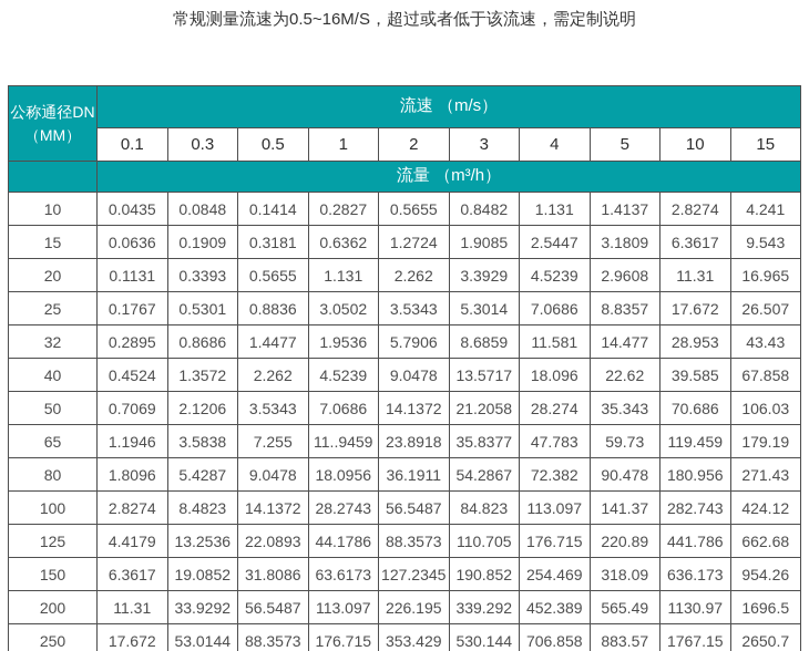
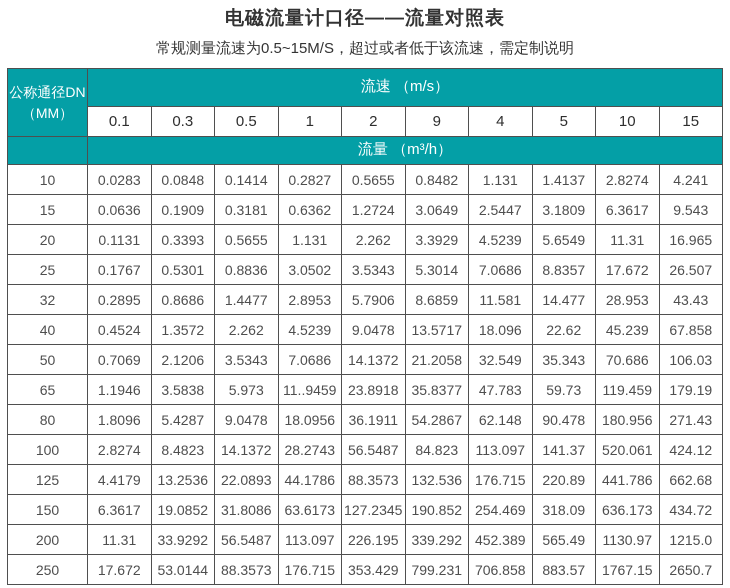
+ 电磁流量计口径——流量对照表
- 常规测量流速为0.5~16M/S，超过或者低于该流速，需定制说明
+ 常规测量流速为0.5~15M/S，超过或者低于该流速，需定制说明
  公称通径DN （MM）	流速 （m/s）
- 0.1	0.3	0.5	1	2	3	4	5	10	15
+ 0.1	0.3	0.5	1	2	9	4	5	10	15
  	流量 （m³/h）
- 10	0.0435	0.0848	0.1414	0.2827	0.5655	0.8482	1.131	1.4137	2.8274	4.241
+ 10	0.0283	0.0848	0.1414	0.2827	0.5655	0.8482	1.131	1.4137	2.8274	4.241
- 15	0.0636	0.1909	0.3181	0.6362	1.2724	1.9085	2.5447	3.1809	6.3617	9.543
+ 15	0.0636	0.1909	0.3181	0.6362	1.2724	3.0649	2.5447	3.1809	6.3617	9.543
- 20	0.1131	0.3393	0.5655	1.131	2.262	3.3929	4.5239	2.9608	11.31	16.965
+ 20	0.1131	0.3393	0.5655	1.131	2.262	3.3929	4.5239	5.6549	11.31	16.965
  25	0.1767	0.5301	0.8836	3.0502	3.5343	5.3014	7.0686	8.8357	17.672	26.507
- 32	0.2895	0.8686	1.4477	1.9536	5.7906	8.6859	11.581	14.477	28.953	43.43
+ 32	0.2895	0.8686	1.4477	2.8953	5.7906	8.6859	11.581	14.477	28.953	43.43
- 40	0.4524	1.3572	2.262	4.5239	9.0478	13.5717	18.096	22.62	39.585	67.858
+ 40	0.4524	1.3572	2.262	4.5239	9.0478	13.5717	18.096	22.62	45.239	67.858
- 50	0.7069	2.1206	3.5343	7.0686	14.1372	21.2058	28.274	35.343	70.686	106.03
+ 50	0.7069	2.1206	3.5343	7.0686	14.1372	21.2058	32.549	35.343	70.686	106.03
- 65	1.1946	3.5838	7.255	11..9459	23.8918	35.8377	47.783	59.73	119.459	179.19
+ 65	1.1946	3.5838	5.973	11..9459	23.8918	35.8377	47.783	59.73	119.459	179.19
- 80	1.8096	5.4287	9.0478	18.0956	36.1911	54.2867	72.382	90.478	180.956	271.43
+ 80	1.8096	5.4287	9.0478	18.0956	36.1911	54.2867	62.148	90.478	180.956	271.43
- 100	2.8274	8.4823	14.1372	28.2743	56.5487	84.823	113.097	141.37	282.743	424.12
+ 100	2.8274	8.4823	14.1372	28.2743	56.5487	84.823	113.097	141.37	520.061	424.12
- 125	4.4179	13.2536	22.0893	44.1786	88.3573	110.705	176.715	220.89	441.786	662.68
+ 125	4.4179	13.2536	22.0893	44.1786	88.3573	132.536	176.715	220.89	441.786	662.68
- 150	6.3617	19.0852	31.8086	63.6173	127.2345	190.852	254.469	318.09	636.173	954.26
+ 150	6.3617	19.0852	31.8086	63.6173	127.2345	190.852	254.469	318.09	636.173	434.72
- 200	11.31	33.9292	56.5487	113.097	226.195	339.292	452.389	565.49	1130.97	1696.5
+ 200	11.31	33.9292	56.5487	113.097	226.195	339.292	452.389	565.49	1130.97	1215.0
- 250	17.672	53.0144	88.3573	176.715	353.429	530.144	706.858	883.57	1767.15	2650.7
+ 250	17.672	53.0144	88.3573	176.715	353.429	799.231	706.858	883.57	1767.15	2650.7
